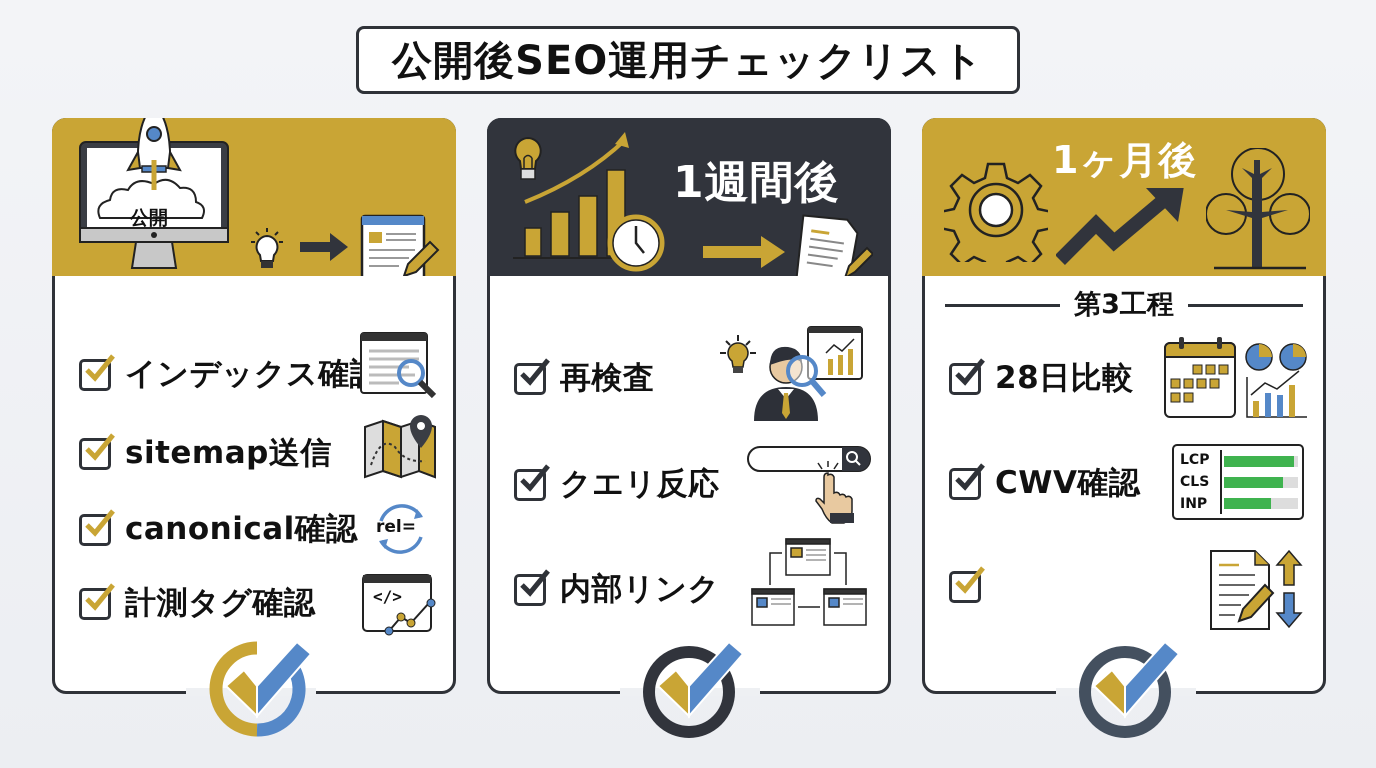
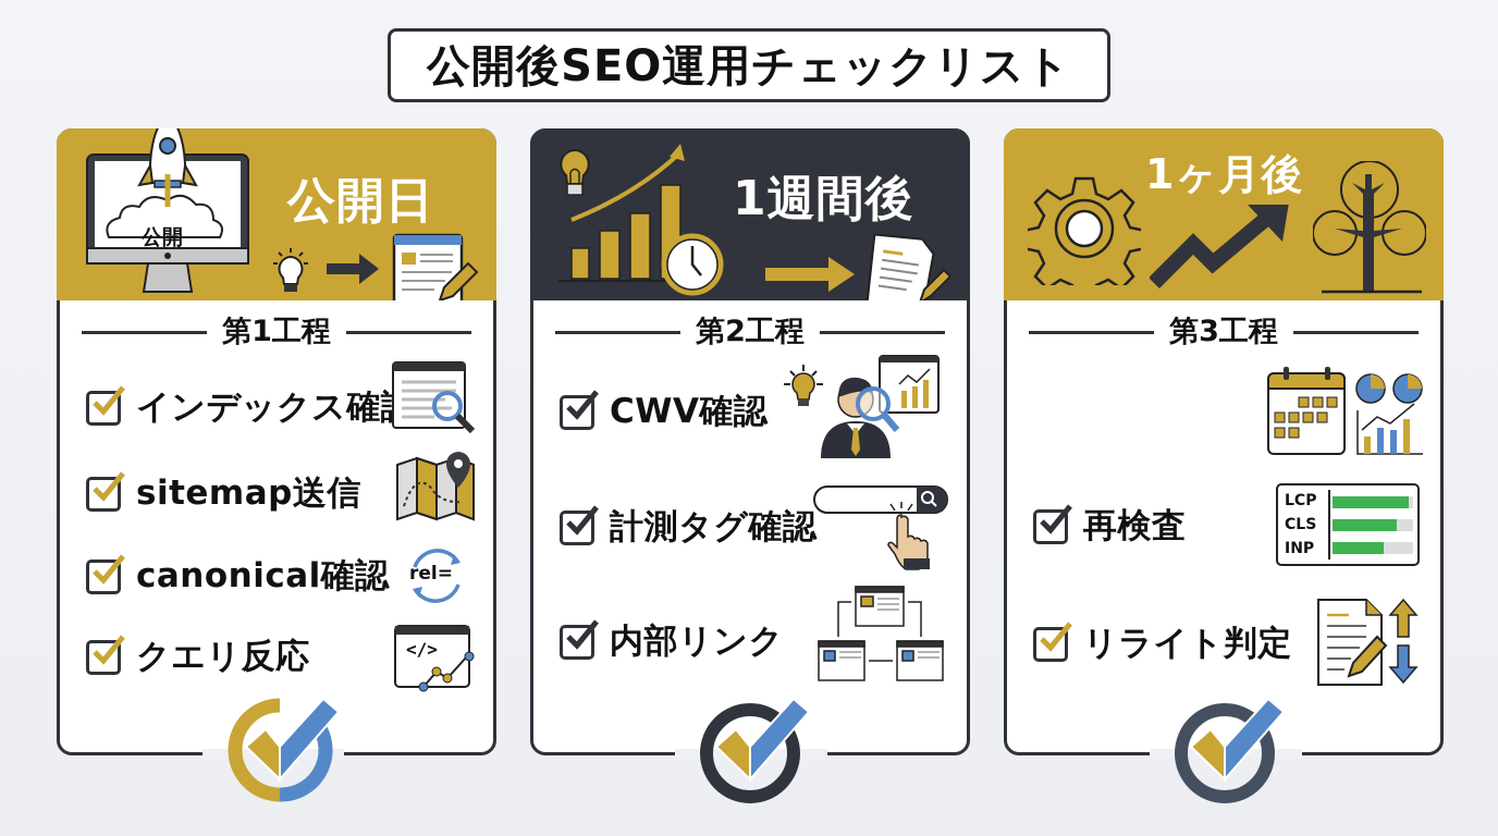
  公開後SEO運用チェックリスト
  公開
+ 公開日
+ 第1工程
  インデックス確
  sitemap送信
  canonical確認
  rel=
- 計測タグ確認
+ クエリ反応
  </>
  1週間後
+ 第2工程
- 再検査
+ CWV確認
- クエリ反応
+ 計測タグ確認
  内部リンク
  1ヶ月後
  第3工程
- 28日比較
- CWV確認
+ 再検査
  LCP
  CLS
  INP
+ リライト判定
